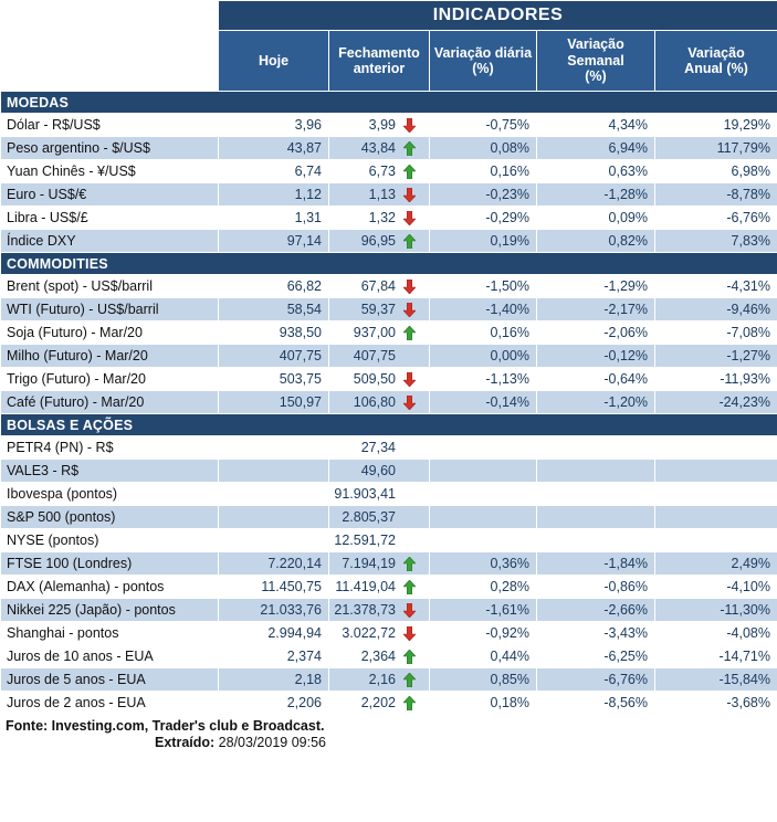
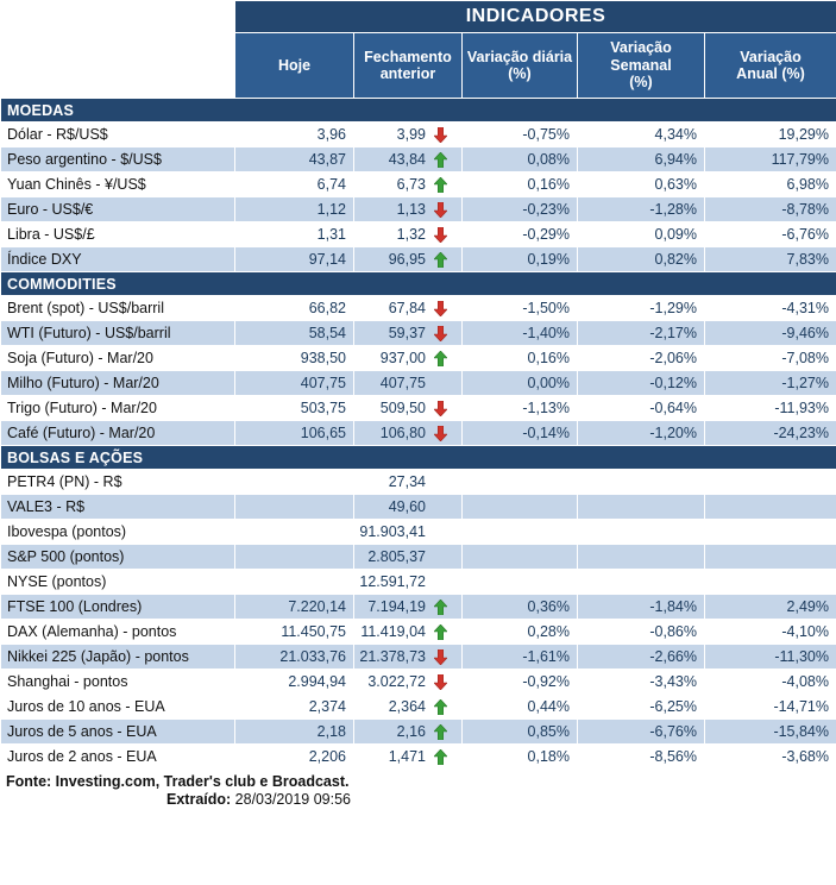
  	INDICADORES
  	Hoje	Fechamentoanterior	Variação diária(%)	Variação Semanal(%)	VariaçãoAnual (%)
  MOEDAS
  Dólar - R$/US$	3,96	3,99	-0,75%	4,34%	19,29%
  Peso argentino - $/US$	43,87	43,84	0,08%	6,94%	117,79%
  Yuan Chinês - ¥/US$	6,74	6,73	0,16%	0,63%	6,98%
  Euro - US$/€	1,12	1,13	-0,23%	-1,28%	-8,78%
  Libra - US$/£	1,31	1,32	-0,29%	0,09%	-6,76%
  Índice DXY	97,14	96,95	0,19%	0,82%	7,83%
  COMMODITIES
  Brent (spot) - US$/barril	66,82	67,84	-1,50%	-1,29%	-4,31%
  WTI (Futuro) - US$/barril	58,54	59,37	-1,40%	-2,17%	-9,46%
  Soja (Futuro) - Mar/20	938,50	937,00	0,16%	-2,06%	-7,08%
  Milho (Futuro) - Mar/20	407,75	407,75	0,00%	-0,12%	-1,27%
  Trigo (Futuro) - Mar/20	503,75	509,50	-1,13%	-0,64%	-11,93%
- Café (Futuro) - Mar/20	150,97	106,80	-0,14%	-1,20%	-24,23%
+ Café (Futuro) - Mar/20	106,65	106,80	-0,14%	-1,20%	-24,23%
  BOLSAS E AÇÕES
  PETR4 (PN) - R$		27,34
  VALE3 - R$		49,60
  Ibovespa (pontos)		91.903,41
  S&P 500 (pontos)		2.805,37
  NYSE (pontos)		12.591,72
  FTSE 100 (Londres)	7.220,14	7.194,19	0,36%	-1,84%	2,49%
  DAX (Alemanha) - pontos	11.450,75	11.419,04	0,28%	-0,86%	-4,10%
  Nikkei 225 (Japão) - pontos	21.033,76	21.378,73	-1,61%	-2,66%	-11,30%
  Shanghai - pontos	2.994,94	3.022,72	-0,92%	-3,43%	-4,08%
  Juros de 10 anos - EUA	2,374	2,364	0,44%	-6,25%	-14,71%
  Juros de 5 anos - EUA	2,18	2,16	0,85%	-6,76%	-15,84%
- Juros de 2 anos - EUA	2,206	2,202	0,18%	-8,56%	-3,68%
+ Juros de 2 anos - EUA	2,206	1,471	0,18%	-8,56%	-3,68%
  Fonte: Investing.com, Trader's club e Broadcast.
  Extraído: 28/03/2019 09:56
